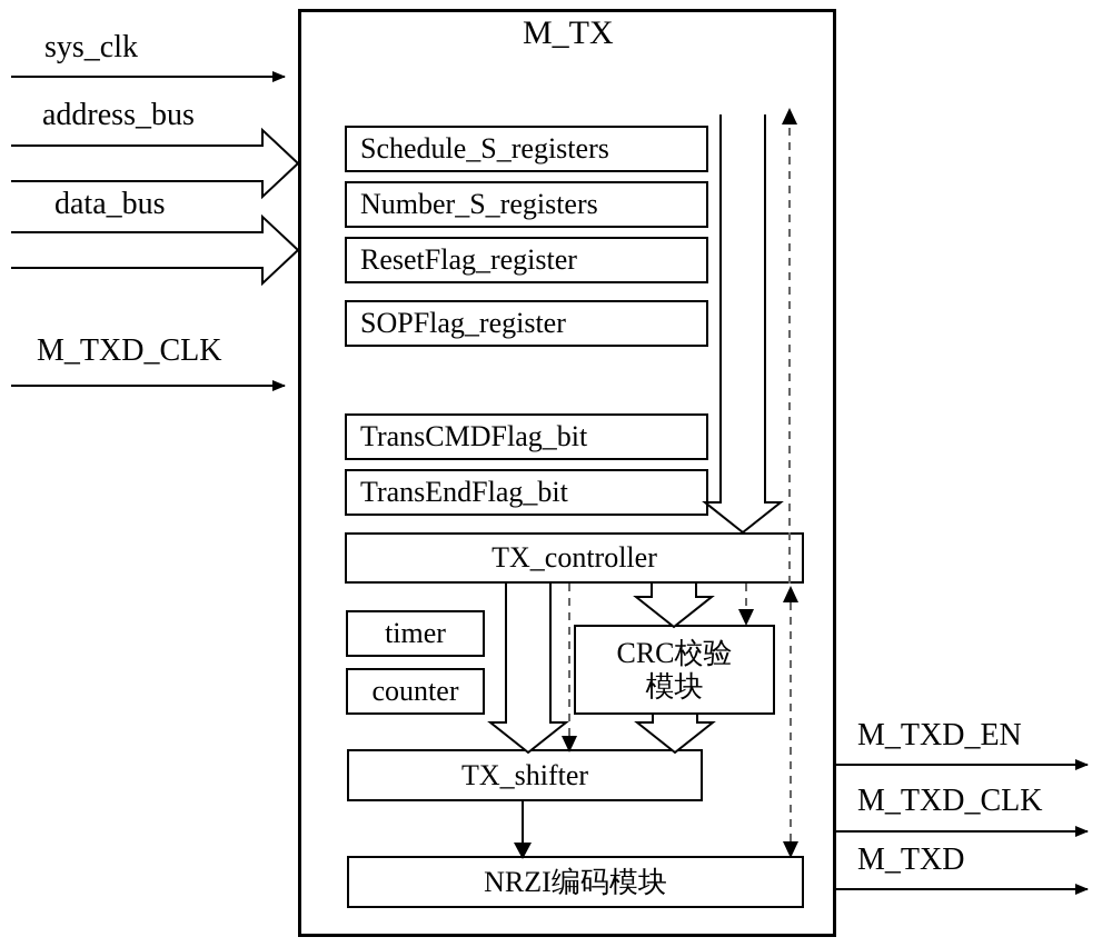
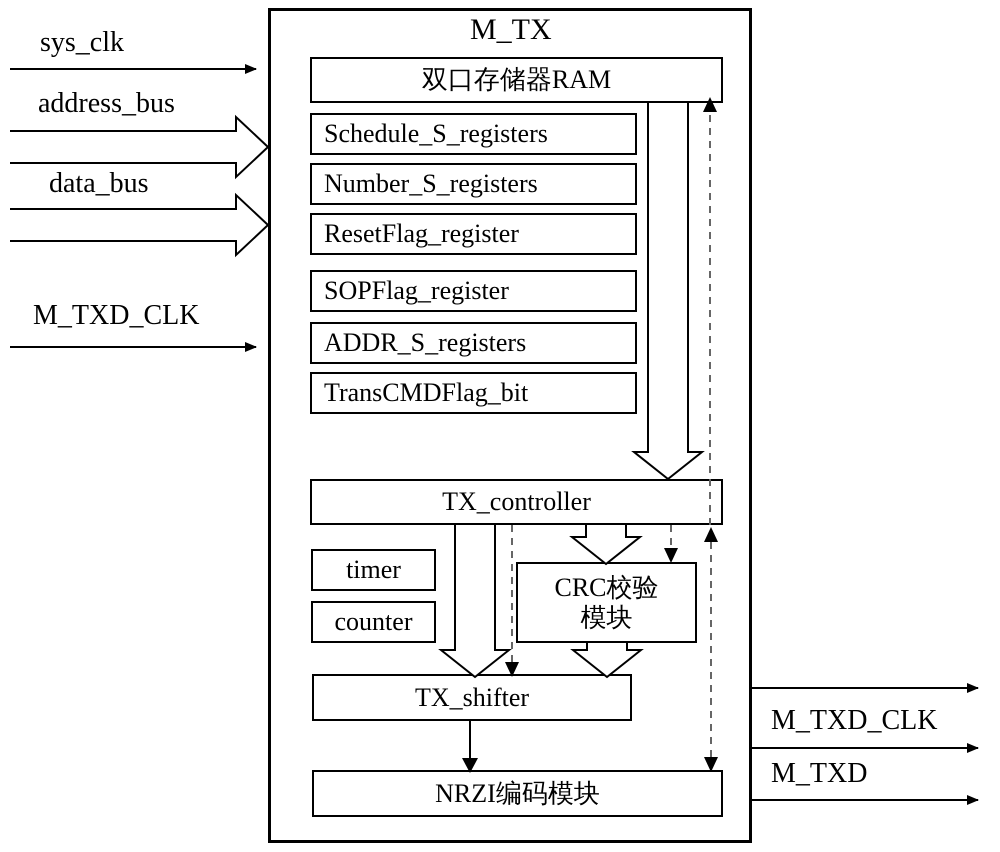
  M_TX
+ 双口存储器RAM
  Schedule_S_registers
  Number_S_registers
  ResetFlag_register
  SOPFlag_register
+ ADDR_S_registers
  TransCMDFlag_bit
- TransEndFlag_bit
  TX_controller
  timer
  counter
  CRC校验
  模块
  TX_shifter
  NRZI编码模块
  sys_clk
  address_bus
  data_bus
  M_TXD_CLK
- M_TXD_EN
  M_TXD_CLK
  M_TXD
